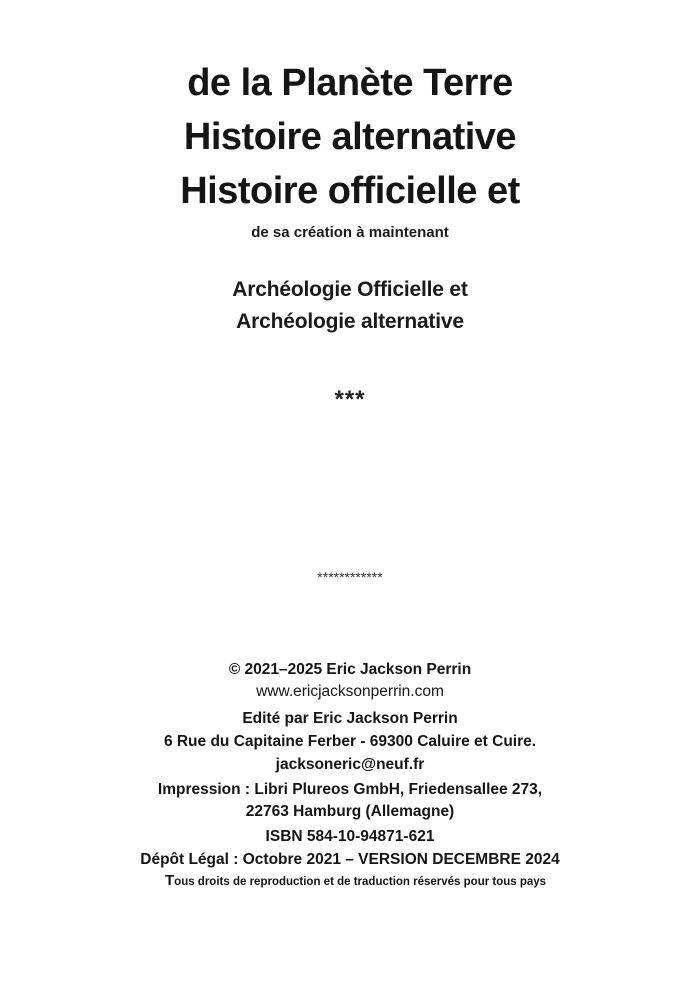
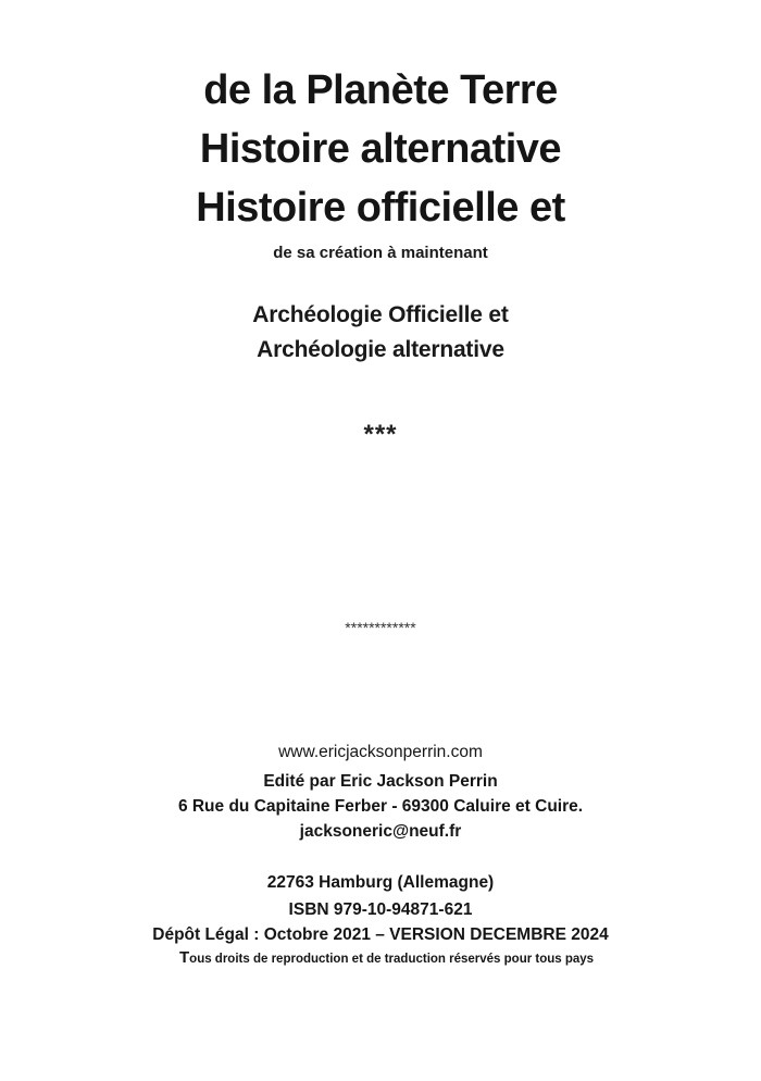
  de la Planète Terre
  Histoire alternative
  Histoire officielle et
  de sa création à maintenant
  Archéologie Officielle et
  Archéologie alternative
  ***
  ************
- © 2021–2025 Eric Jackson Perrin
  www.ericjacksonperrin.com
  Edité par Eric Jackson Perrin
  6 Rue du Capitaine Ferber - 69300 Caluire et Cuire.
  jacksoneric@neuf.fr
- Impression : Libri Plureos GmbH, Friedensallee 273,
  22763 Hamburg (Allemagne)
- ISBN 584-10-94871-621
+ ISBN 979-10-94871-621
  Dépôt Légal : Octobre 2021 – VERSION DECEMBRE 2024
  Tous droits de reproduction et de traduction réservés pour tous pays
